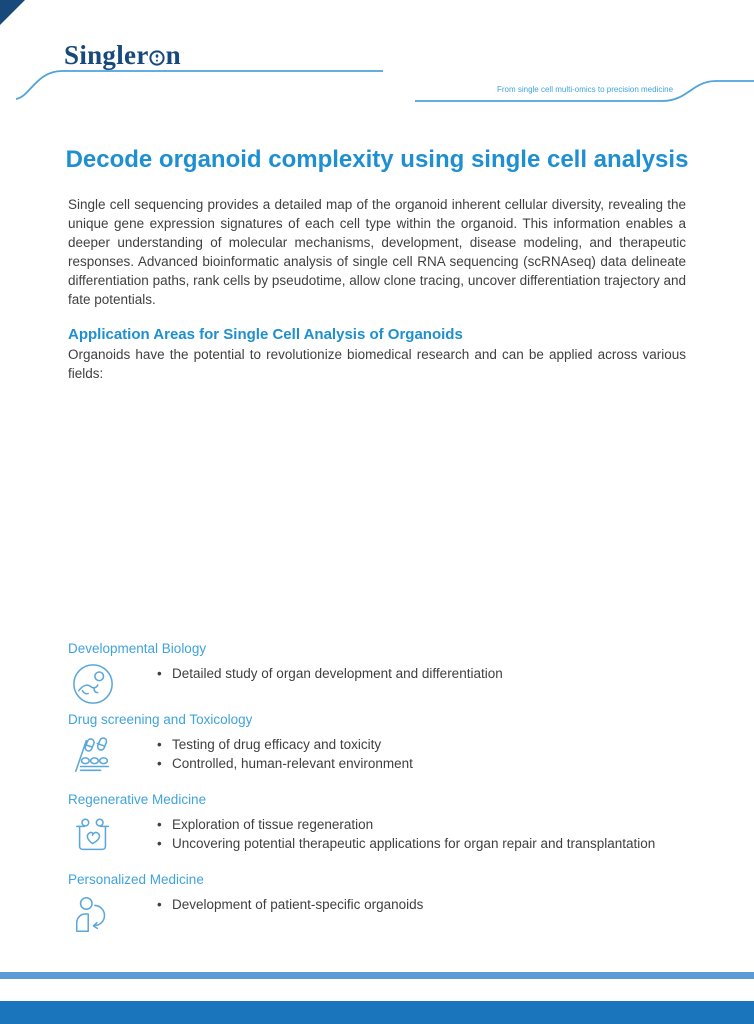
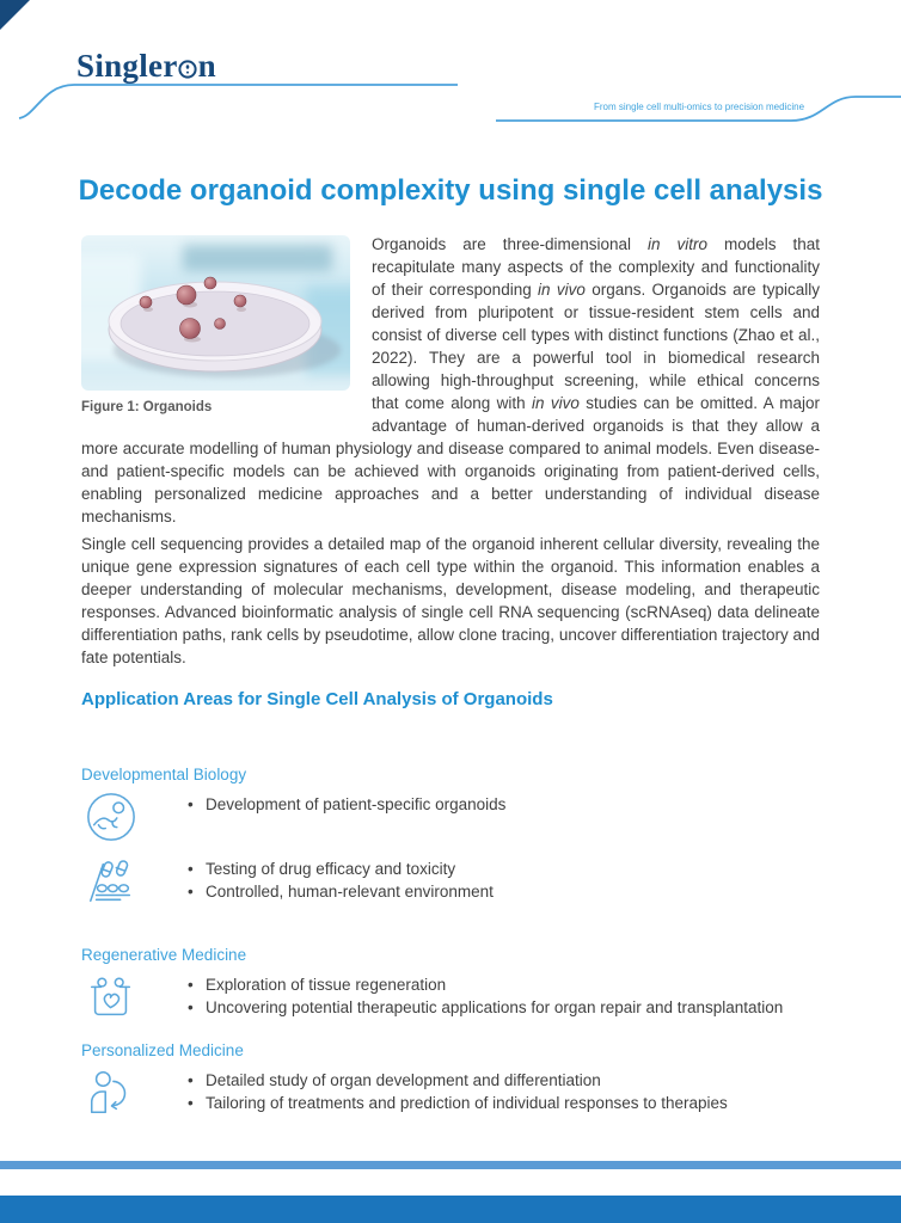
  Singler n
  From single cell multi-omics to precision medicine
  Decode organoid complexity using single cell analysis
+ Figure 1: Organoids
+ Organoids are three-dimensional in vitro models that recapitulate many aspects of the complexity and functionality of their corresponding in vivo organs. Organoids are typically derived from pluripotent or tissue-resident stem cells and consist of diverse cell types with distinct functions (Zhao et al., 2022). They are a powerful tool in biomedical research allowing high-throughput screening, while ethical concerns that come along with in vivo studies can be omitted. A major advantage of human-derived organoids is that they allow a more accurate modelling of human physiology and disease compared to animal models. Even disease- and patient-specific models can be achieved with organoids originating from patient-derived cells, enabling personalized medicine approaches and a better understanding of individual disease mechanisms.
  Single cell sequencing provides a detailed map of the organoid inherent cellular diversity, revealing the unique gene expression signatures of each cell type within the organoid. This information enables a deeper understanding of molecular mechanisms, development, disease modeling, and therapeutic responses. Advanced bioinformatic analysis of single cell RNA sequencing (scRNAseq) data delineate differentiation paths, rank cells by pseudotime, allow clone tracing, uncover differentiation trajectory and fate potentials.
  Application Areas for Single Cell Analysis of Organoids
- Organoids have the potential to revolutionize biomedical research and can be applied across various fields:
  Developmental Biology
- Detailed study of organ development and differentiation
+ Development of patient-specific organoids
- Drug screening and Toxicology
  Testing of drug efficacy and toxicity
  Controlled, human-relevant environment
  Regenerative Medicine
  Exploration of tissue regeneration
  Uncovering potential therapeutic applications for organ repair and transplantation
  Personalized Medicine
- Development of patient-specific organoids
+ Detailed study of organ development and differentiation
+ Tailoring of treatments and prediction of individual responses to therapies
